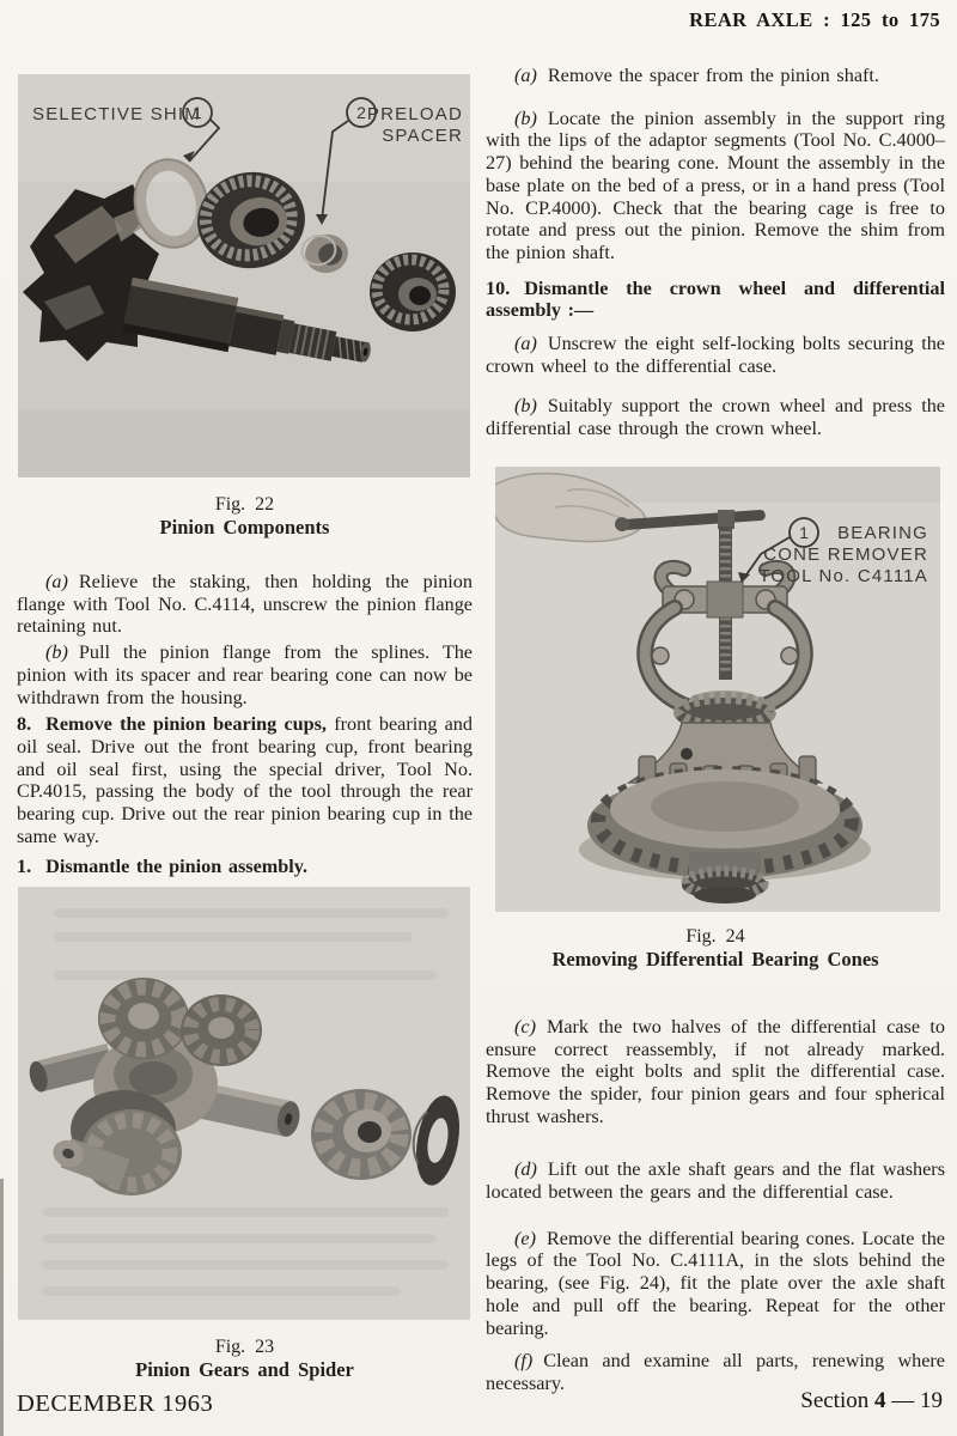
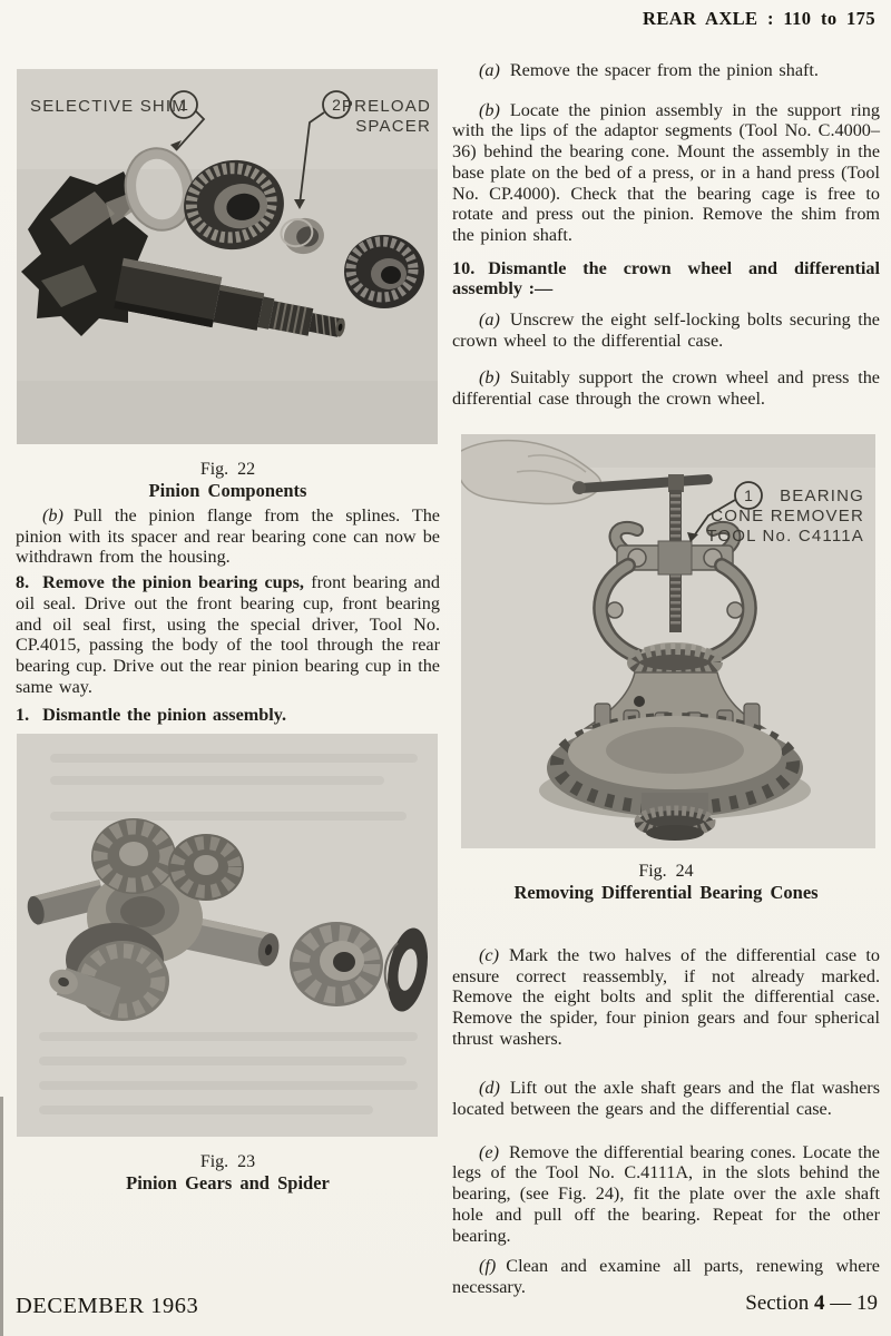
- REAR AXLE : 125 to 175
+ REAR AXLE : 110 to 175
  SELECTIVE SHIM
  1
  2
  PRELOAD
  SPACER
  Fig. 22
  Pinion Components
- (a) Relieve the staking, then holding the pinion flange with Tool No. C.4114, unscrew the pinion flange retaining nut.
  (b) Pull the pinion flange from the splines. The pinion with its spacer and rear bearing cone can now be withdrawn from the housing.
  8. Remove the pinion bearing cups, front bearing and oil seal. Drive out the front bearing cup, front bearing and oil seal first, using the special driver, Tool No. CP.4015, passing the body of the tool through the rear bearing cup. Drive out the rear pinion bearing cup in the same way.
  1. Dismantle the pinion assembly.
  Fig. 23
  Pinion Gears and Spider
  (a) Remove the spacer from the pinion shaft.
- (b) Locate the pinion assembly in the support ring with the lips of the adaptor segments (Tool No. C.4000–27) behind the bearing cone. Mount the assembly in the base plate on the bed of a press, or in a hand press (Tool No. CP.4000). Check that the bearing cage is free to rotate and press out the pinion. Remove the shim from the pinion shaft.
+ (b) Locate the pinion assembly in the support ring with the lips of the adaptor segments (Tool No. C.4000–36) behind the bearing cone. Mount the assembly in the base plate on the bed of a press, or in a hand press (Tool No. CP.4000). Check that the bearing cage is free to rotate and press out the pinion. Remove the shim from the pinion shaft.
  10. Dismantle the crown wheel and differential assembly :—
  (a) Unscrew the eight self-locking bolts securing the crown wheel to the differential case.
  (b) Suitably support the crown wheel and press the differential case through the crown wheel.
  1
  BEARING
  CONE REMOVER
  TOOL No. C4111A
  Fig. 24
  Removing Differential Bearing Cones
  (c) Mark the two halves of the differential case to ensure correct reassembly, if not already marked. Remove the eight bolts and split the differential case. Remove the spider, four pinion gears and four spherical thrust washers.
  (d) Lift out the axle shaft gears and the flat washers located between the gears and the differential case.
  (e) Remove the differential bearing cones. Locate the legs of the Tool No. C.4111A, in the slots behind the bearing, (see Fig. 24), fit the plate over the axle shaft hole and pull off the bearing. Repeat for the other bearing.
  (f) Clean and examine all parts, renewing where necessary.
  DECEMBER 1963
  Section 4 — 19
